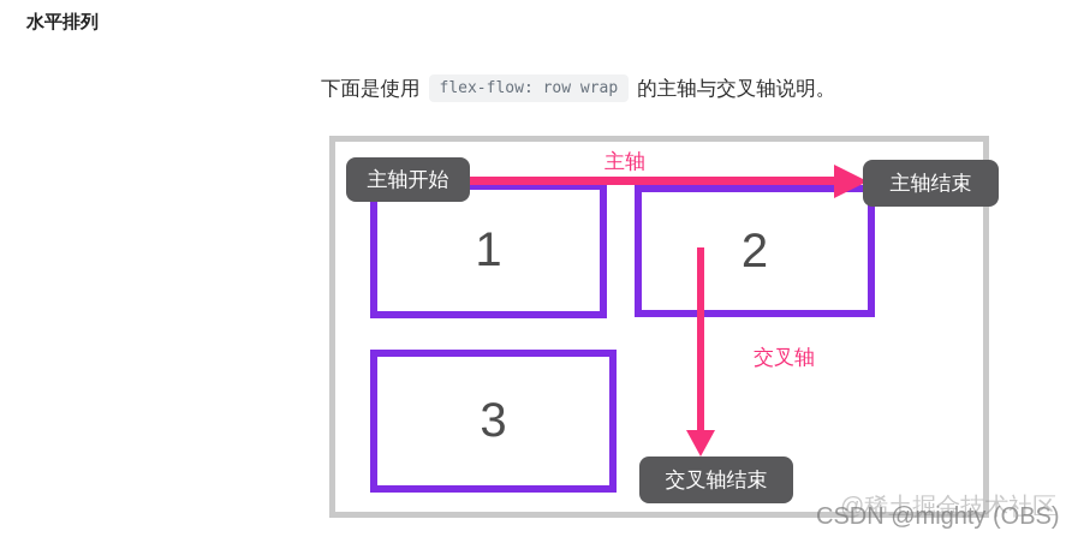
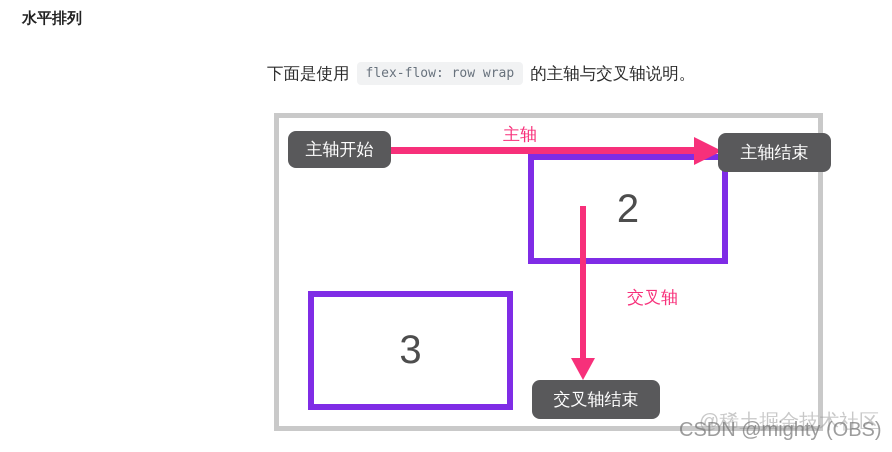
  水平排列
  下面是使用
  flex-flow: row wrap
  的主轴与交叉轴说明。
- 1
  2
  3
  主轴
  交叉轴
  主轴开始
  主轴结束
  交叉轴结束
  @稀土掘金技术社区
  CSDN @mighty (OBS)
